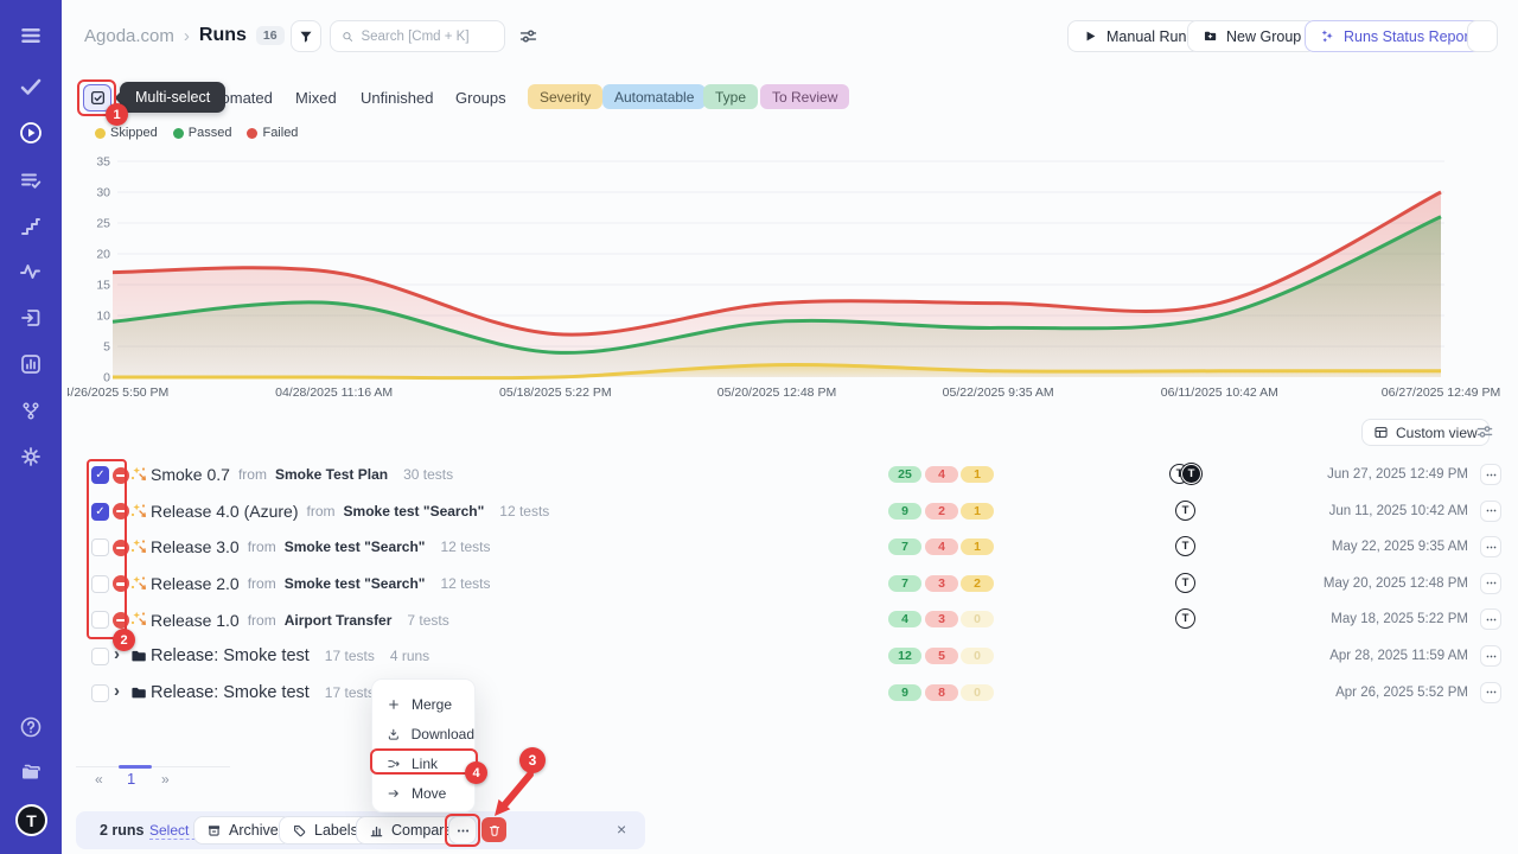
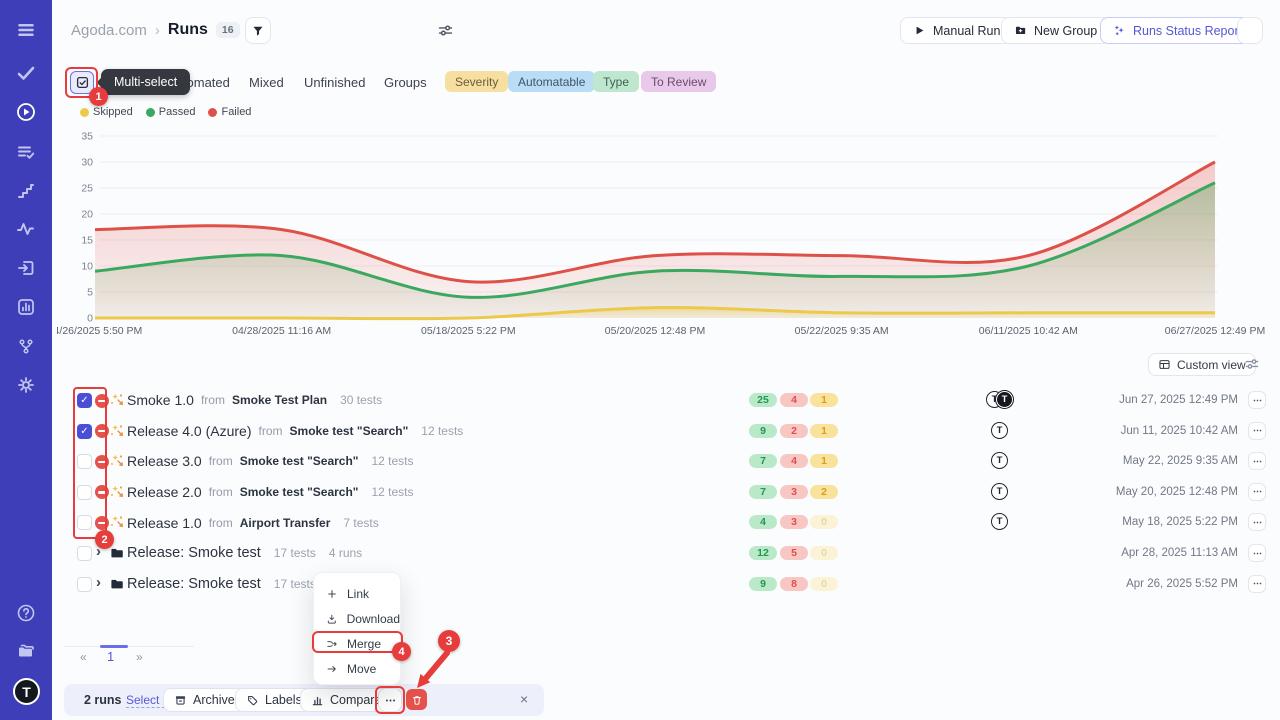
  T
  Agoda.com
  ›
  Runs
  16
- Search [Cmd + K]
  Manual Run
  New Group
  Runs Status Repo
  Multi-select
  Mixed
  Unfinished
  Groups
  Severity
  Automatable
  Type
  To Review
  Skipped
  Passed
  Failed
  0
  5
  10
  15
  20
  25
  30
  35
  4/26/2025 5:50 PM
  04/28/2025 11:16 AM
  05/18/2025 5:22 PM
  05/20/2025 12:48 PM
  05/22/2025 9:35 AM
  06/11/2025 10:42 AM
  06/27/2025 12:49 PM
  Custom view
  ✓
- Smoke 0.7
+ Smoke 1.0
  from
  Smoke Test Plan
  30 tests
  25
  4
  1
  T
  T
  Jun 27, 2025 12:49 PM
  ✓
  Release 4.0 (Azure)
  from
  Smoke test "Search"
  12 tests
  9
  2
  1
  T
  Jun 11, 2025 10:42 AM
  Release 3.0
  from
  Smoke test "Search"
  12 tests
  7
  4
  1
  T
  May 22, 2025 9:35 AM
  Release 2.0
  from
  Smoke test "Search"
  12 tests
  7
  3
  2
  T
  May 20, 2025 12:48 PM
  Release 1.0
  from
  Airport Transfer
  7 tests
  4
  3
  0
  T
  May 18, 2025 5:22 PM
  ›
  Release: Smoke test
  17 tests
  4 runs
  12
  5
  0
- Apr 28, 2025 11:59 AM
+ Apr 28, 2025 11:13 AM
  ›
  Release: Smoke test
  17 test
  9
  8
  0
  Apr 26, 2025 5:52 PM
  «
  1
  »
  2 runs
  Archive
  Labels
  Compar
  ×
- Merge
+ Link
  Download
- Link
+ Merge
  Move
  1
  2
  3
  4
